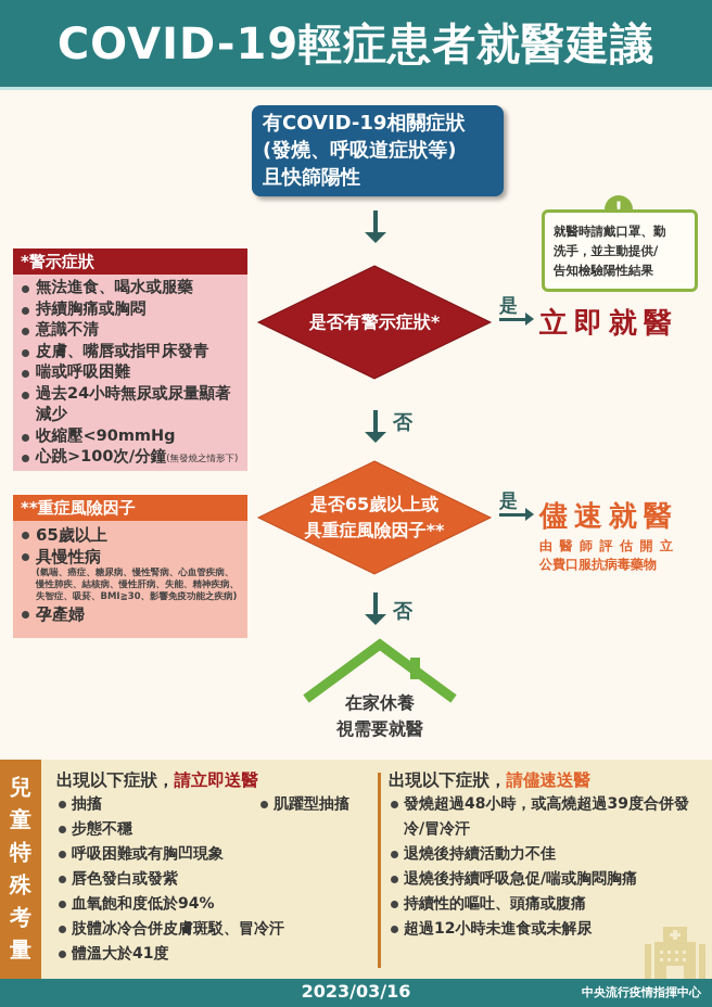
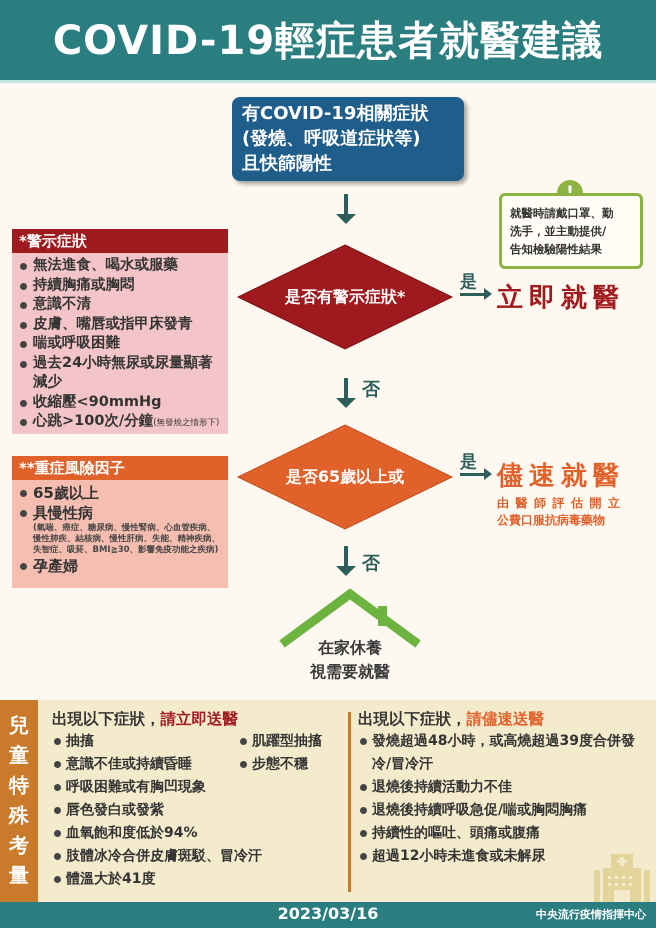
  COVID-19輕症患者就醫建議
  有COVID-19相關症狀
  (發燒、呼吸道症狀等)
  且快篩陽性
  *警示症狀
  無法進食、喝水或服藥
  持續胸痛或胸悶
  意識不清
  皮膚、嘴唇或指甲床發青
  喘或呼吸困難
  過去24小時無尿或尿量顯著減少
  收縮壓<90mmHg
  心跳>100次/分鐘(無發燒之情形下)
  是否有警示症狀*
  就醫時請戴口罩、勤
  洗手，並主動提供/
  告知檢驗陽性結果
  是
  立即就醫
  否
  **重症風險因子
  65歲以上
  具慢性病
  (氣喘、癌症、糖尿病、慢性腎病、心血管疾病、慢性肺疾、結核病、慢性肝病、失能、精神疾病、失智症、吸菸、BMI≧30、影響免疫功能之疾病)
  孕產婦
  是否65歲以上或
- 具重症風險因子**
  是
  儘速就醫
  由醫師評估開立
  公費口服抗病毒藥物
  否
  在家休養
  視需要就醫
  兒
  童
  特
  殊
  考
  量
  出現以下症狀，請立即送醫
  抽搐
  肌躍型抽搐
+ 意識不佳或持續昏睡
  步態不穩
  呼吸困難或有胸凹現象
  唇色發白或發紫
  血氧飽和度低於94%
  肢體冰冷合併皮膚斑駁、冒冷汗
  體溫大於41度
  出現以下症狀，請儘速送醫
  發燒超過48小時，或高燒超過39度合併發冷/冒冷汗
  退燒後持續活動力不佳
  退燒後持續呼吸急促/喘或胸悶胸痛
  持續性的嘔吐、頭痛或腹痛
  超過12小時未進食或未解尿
  2023/03/16
  中央流行疫情指揮中心
